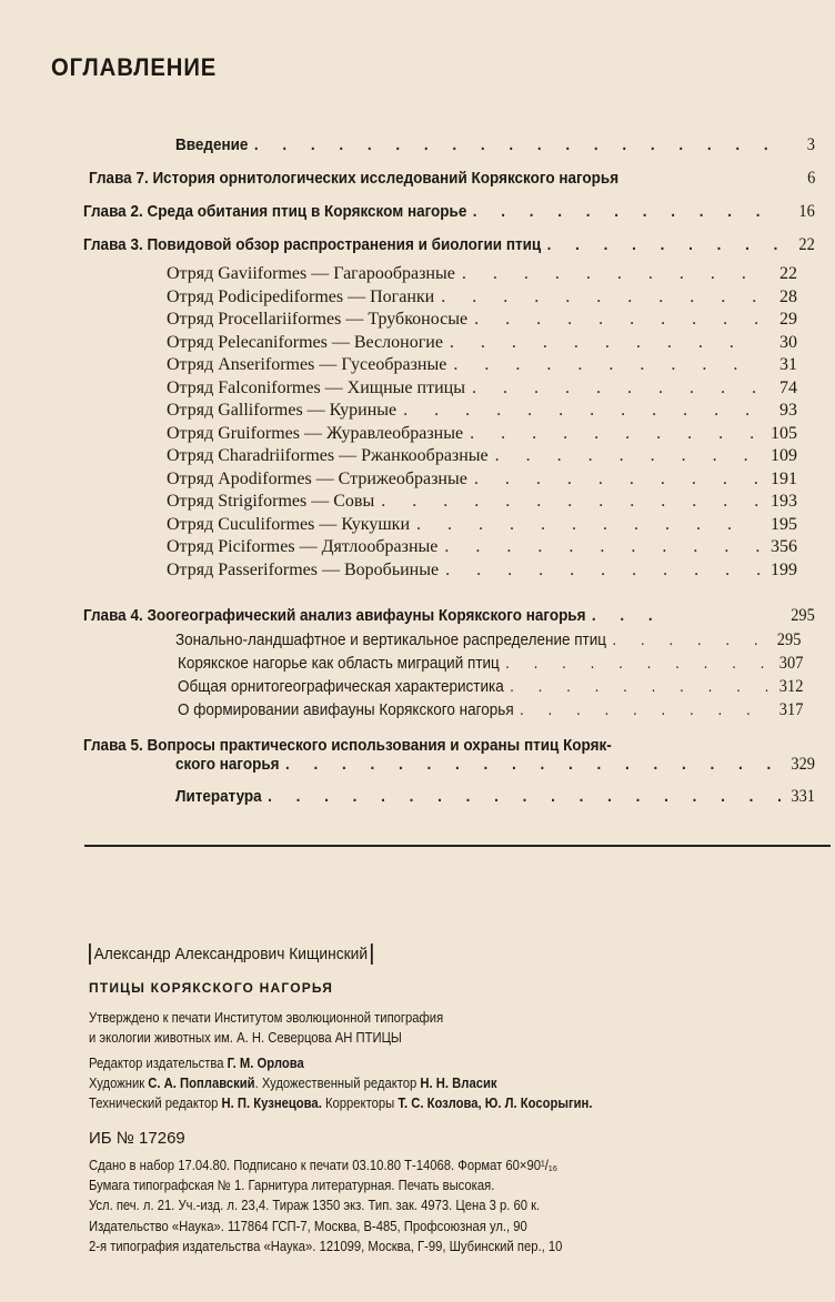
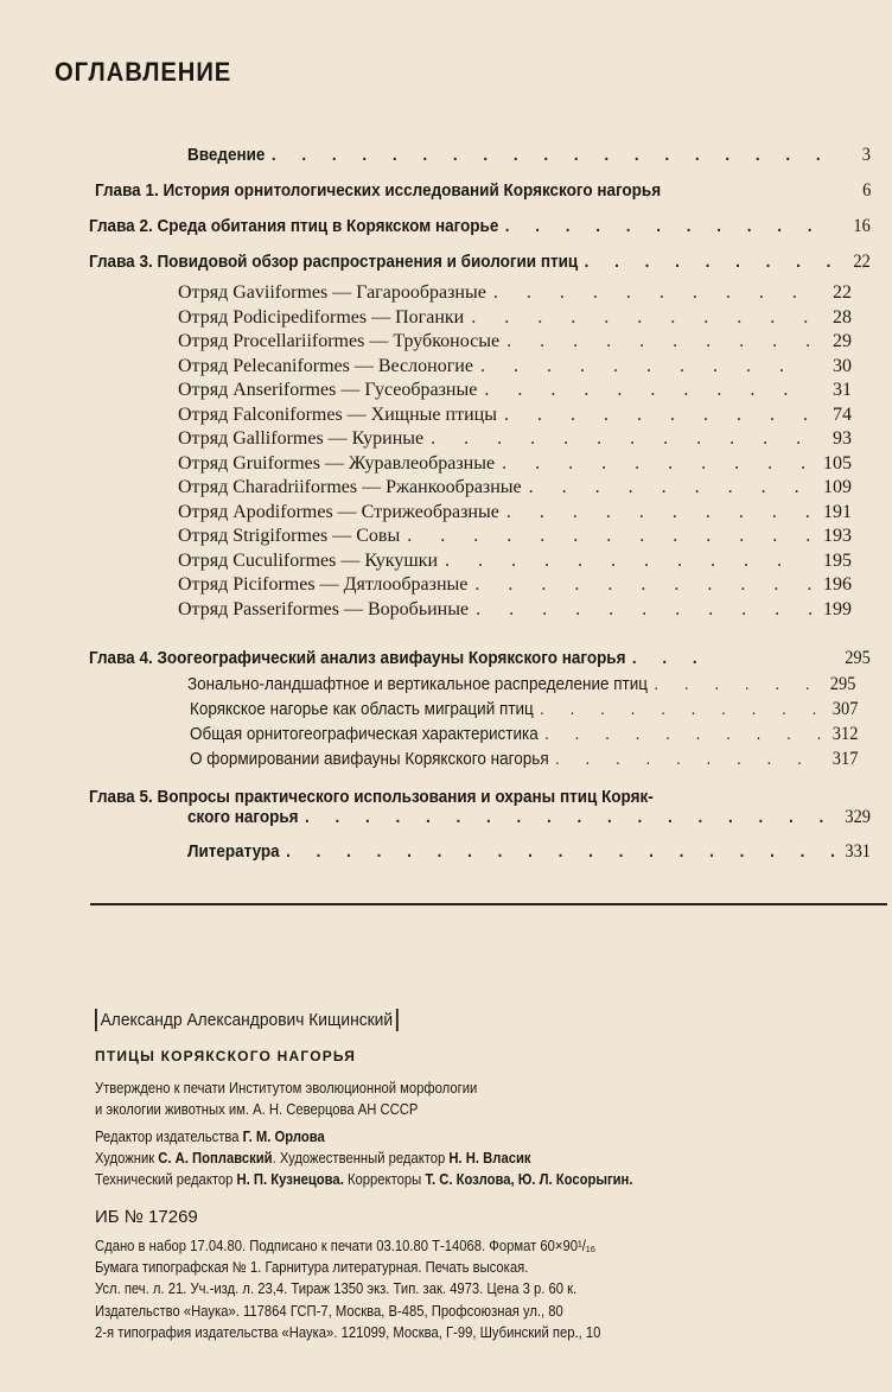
  ОГЛАВЛЕНИЕ
  Введение
  3
- Глава 7. История орнитологических исследований Корякского нагорья
+ Глава 1. История орнитологических исследований Корякского нагорья
  6
  Глава 2. Среда обитания птиц в Корякском нагорье
  . . . . . . . . . . .
  16
  Глава 3. Повидовой обзор распространения и биологии птиц
  . . . . . . . . .
  22
  Отряд Gaviiformes — Гагарообразные
  22
  Отряд Podicipediformes — Поганки
  28
  Отряд Procellariiformes — Трубконосые
  29
  Отряд Pelecaniformes — Веслоногие
  30
  Отряд Anseriformes — Гусеобразные
  31
  Отряд Falconiformes — Хищные птицы
  74
  Отряд Galliformes — Куриные
  93
  Отряд Gruiformes — Журавлеобразные
  105
  Отряд Charadriiformes — Ржанкообразные
  109
  Отряд Apodiformes — Стрижеобразные
  191
  Отряд Strigiformes — Совы
  193
  Отряд Cuculiformes — Кукушки
  195
  Отряд Piciformes — Дятлообразные
- 356
+ 196
  Отряд Passeriformes — Воробьиные
  199
  Глава 4. Зоогеографический анализ авифауны Корякского нагорья
  . . .
  295
  Зонально-ландшафтное и вертикальное распределение птиц
  295
  Корякское нагорье как область миграций птиц
  . . . . . . . . . .
  307
  Общая орнитогеографическая характеристика
  . . . . . . . . .
  312
  О формировании авифауны Корякского нагорья
  . . . . . . . . .
  317
  Глава 5. Вопросы практического использования и охраны птиц Коряк-
  ского нагорья
  329
  Литература
  331
  Александр Александрович Кищинский
  ПТИЦЫ КОРЯКСКОГО НАГОРЬЯ
- Утверждено к печати Институтом эволюционной типография
+ Утверждено к печати Институтом эволюционной морфологии
- и экологии животных им. А. Н. Северцова АН ПТИЦЫ
+ и экологии животных им. А. Н. Северцова АН СССР
  Редактор издательства Г. М. Орлова
  Художник С. А. Поплавский. Художественный редактор Н. Н. Власик
  Технический редактор Н. П. Кузнецова. Корректоры Т. С. Козлова, Ю. Л. Косорыгин.
  ИБ № 17269
  Сдано в набор 17.04.80. Подписано к печати 03.10.80 Т-14068. Формат 60×90¹/₁₆
  Бумага типографская № 1. Гарнитура литературная. Печать высокая.
  Усл. печ. л. 21. Уч.-изд. л. 23,4. Тираж 1350 экз. Тип. зак. 4973. Цена 3 р. 60 к.
- Издательство «Наука». 117864 ГСП-7, Москва, В-485, Профсоюзная ул., 90
+ Издательство «Наука». 117864 ГСП-7, Москва, В-485, Профсоюзная ул., 80
  2-я типография издательства «Наука». 121099, Москва, Г-99, Шубинский пер., 10
